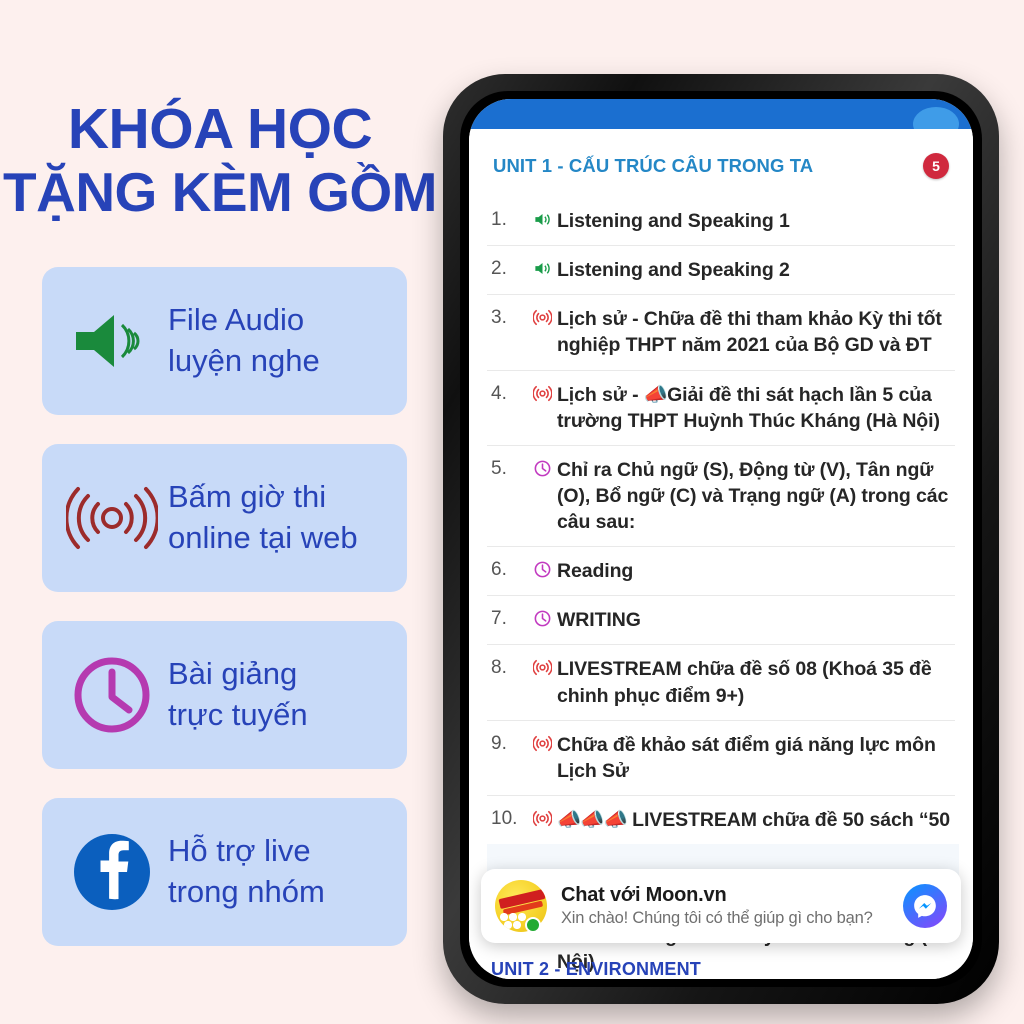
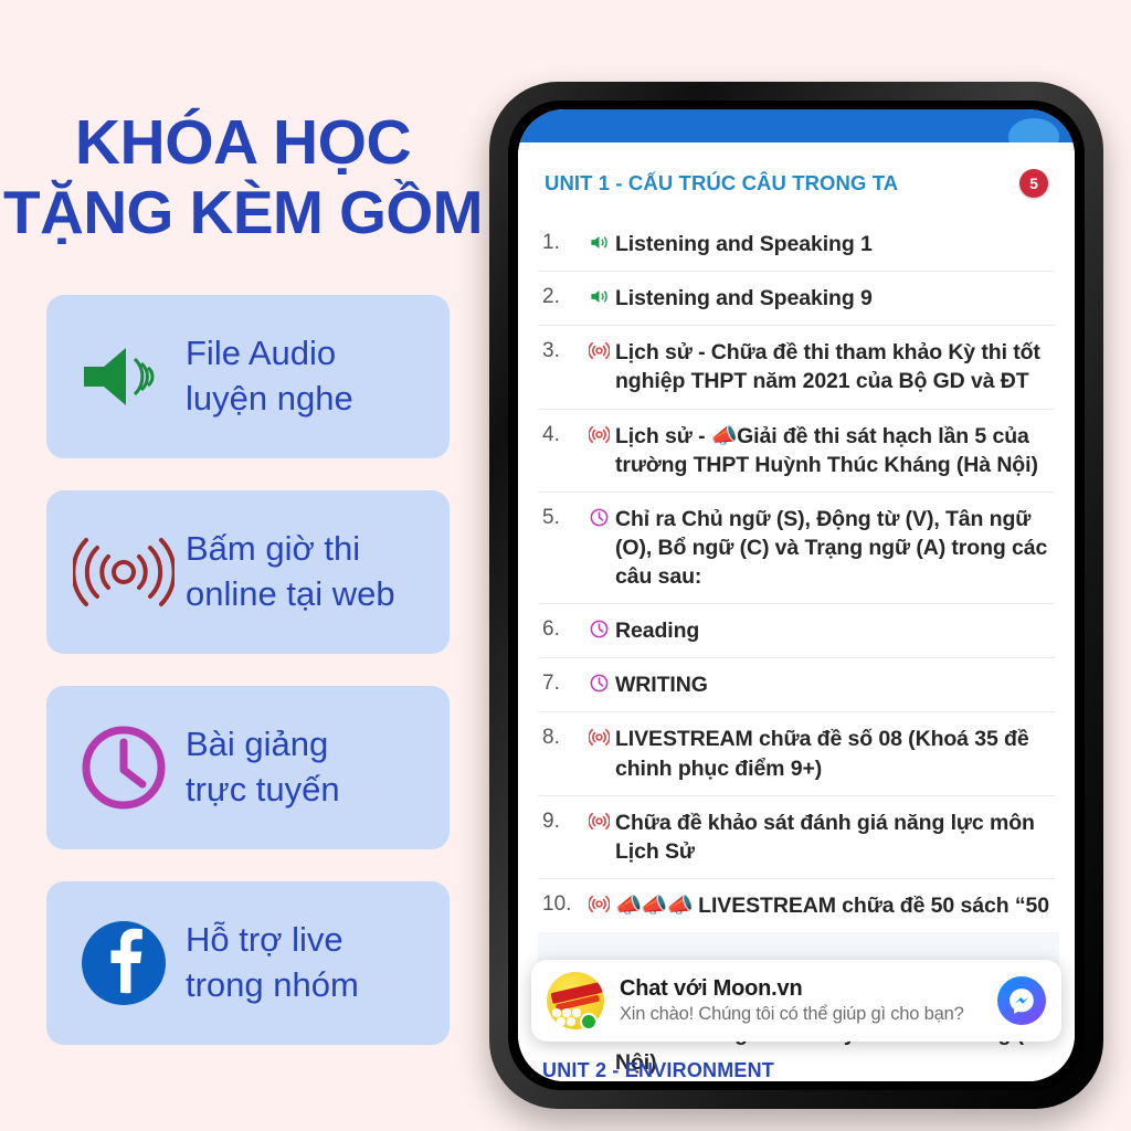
  KHÓA HỌC
  TẶNG KÈM GỒM
  File Audio
  luyện nghe
  Bấm giờ thi
  online tại web
  Bài giảng
  trực tuyến
  Hỗ trợ live
  trong nhóm
  UNIT 1 - CẤU TRÚC CÂU TRONG TA
  5
  1.
  Listening and Speaking 1
  2.
- Listening and Speaking 2
+ Listening and Speaking 9
  3.
  Lịch sử - Chữa đề thi tham khảo Kỳ thi tốt nghiệp THPT năm 2021 của Bộ GD và ĐT
  4.
  Lịch sử - 📣Giải đề thi sát hạch lần 5 của trường THPT Huỳnh Thúc Kháng (Hà Nội)
  5.
  Chỉ ra Chủ ngữ (S), Động từ (V), Tân ngữ (O), Bổ ngữ (C) và Trạng ngữ (A) trong các câu sau:
  6.
  Reading
  7.
  WRITING
  8.
  LIVESTREAM chữa đề số 08 (Khoá 35 đề chinh phục điểm 9+)
  9.
- Chữa đề khảo sát điểm giá năng lực môn Lịch Sử
+ Chữa đề khảo sát đánh giá năng lực môn Lịch Sử
  10.
  📣📣📣 LIVESTREAM chữa đề 50 sách “50
  UNIT 2 - ENVIRONMENT
  Chat với Moon.vn
  Xin chào! Chúng tôi có thể giúp gì cho bạn?
